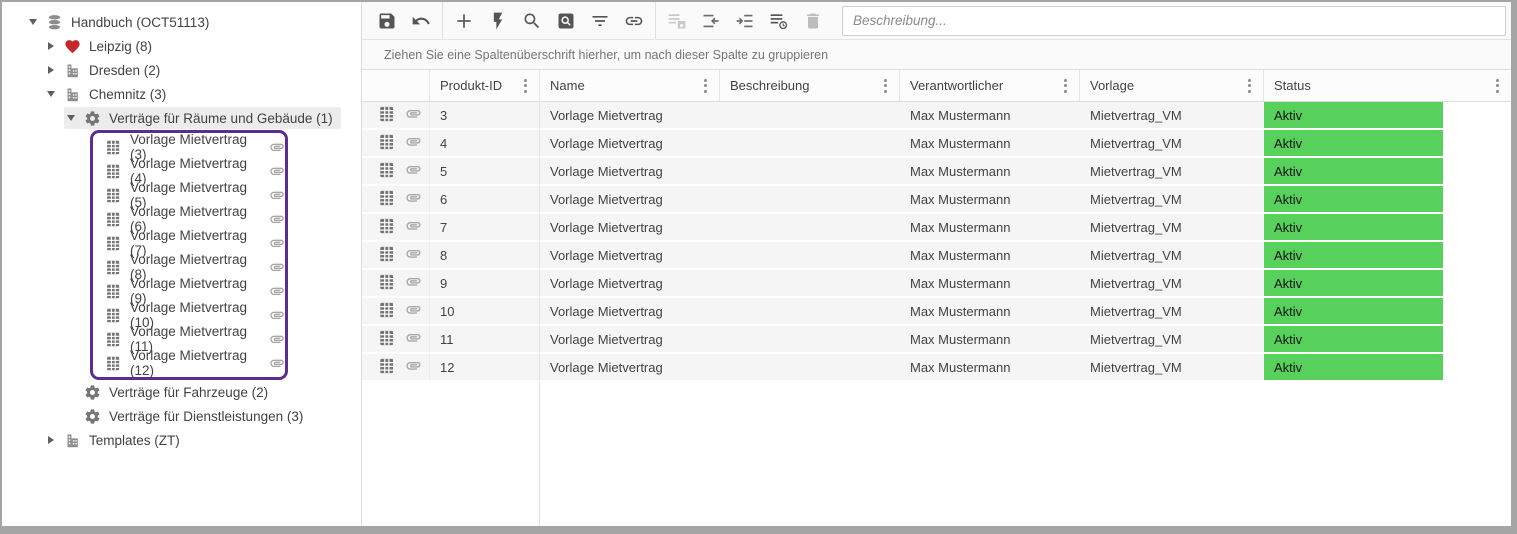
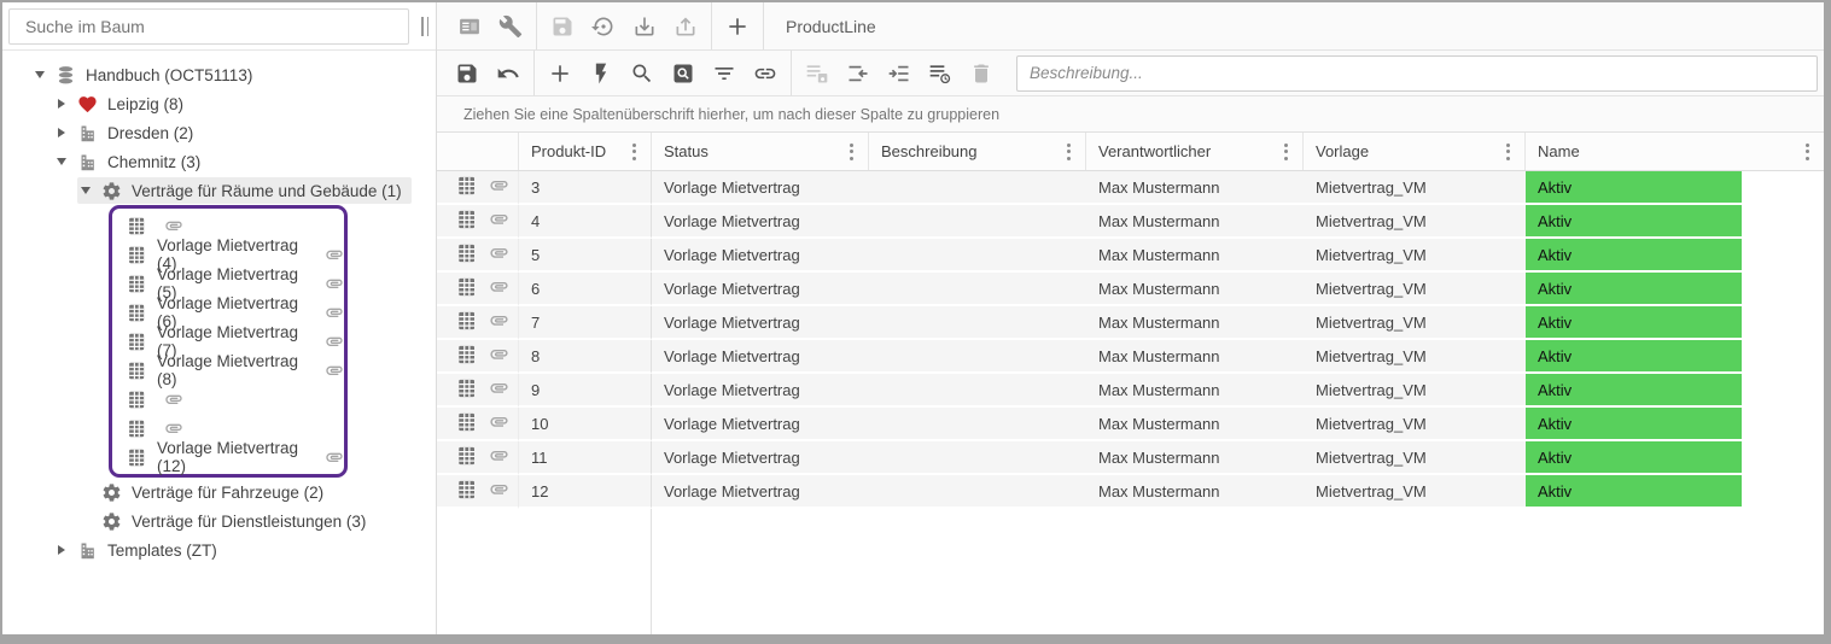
+ Suche im Baum
  Handbuch (OCT51113)
  Leipzig (8)
  Dresden (2)
  Chemnitz (3)
  Verträge für Räume und Gebäude (1)
- Vorlage Mietvertrag (3)
  Vorlage Mietvertrag (4)
  Vorlage Mietvertrag (5)
  Vorlage Mietvertrag (6)
  Vorlage Mietvertrag (7)
  Vorlage Mietvertrag (8)
- Vorlage Mietvertrag (9)
- Vorlage Mietvertrag (10)
- Vorlage Mietvertrag (11)
  Vorlage Mietvertrag (12)
  Verträge für Fahrzeuge (2)
  Verträge für Dienstleistungen (3)
  Templates (ZT)
+ ProductLine
  Beschreibung...
  Ziehen Sie eine Spaltenüberschrift hierher, um nach dieser Spalte zu gruppieren
  Produkt-ID
- Name
+ Status
  Beschreibung
  Verantwortlicher
  Vorlage
- Status
+ Name
  3
  Vorlage Mietvertrag
  Max Mustermann
  Mietvertrag_VM
  Aktiv
  4
  Vorlage Mietvertrag
  Max Mustermann
  Mietvertrag_VM
  Aktiv
  5
  Vorlage Mietvertrag
  Max Mustermann
  Mietvertrag_VM
  Aktiv
  6
  Vorlage Mietvertrag
  Max Mustermann
  Mietvertrag_VM
  Aktiv
  7
  Vorlage Mietvertrag
  Max Mustermann
  Mietvertrag_VM
  Aktiv
  8
  Vorlage Mietvertrag
  Max Mustermann
  Mietvertrag_VM
  Aktiv
  9
  Vorlage Mietvertrag
  Max Mustermann
  Mietvertrag_VM
  Aktiv
  10
  Vorlage Mietvertrag
  Max Mustermann
  Mietvertrag_VM
  Aktiv
  11
  Vorlage Mietvertrag
  Max Mustermann
  Mietvertrag_VM
  Aktiv
  12
  Vorlage Mietvertrag
  Max Mustermann
  Mietvertrag_VM
  Aktiv
